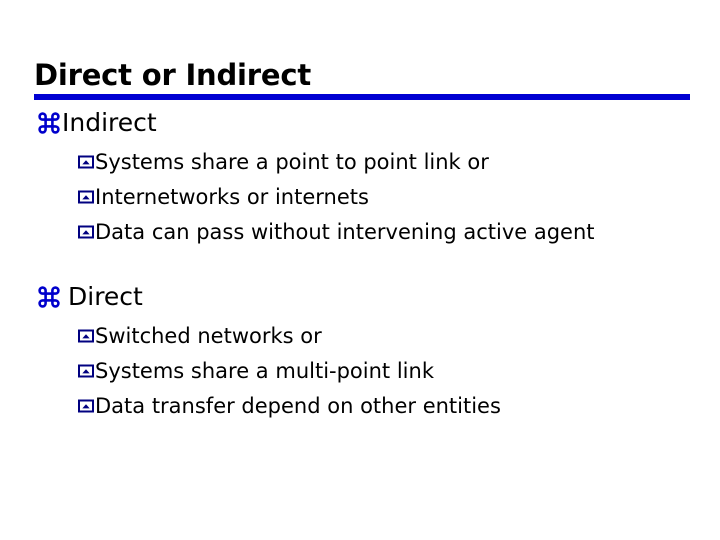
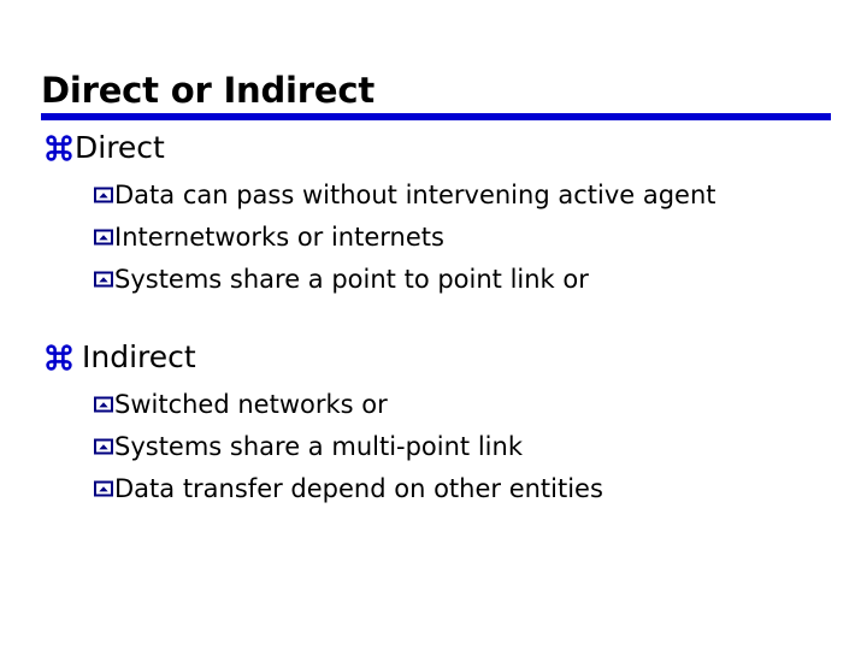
  Direct or Indirect
- Indirect
+ Direct
- Systems share a point to point link or
+ Data can pass without intervening active agent
  Internetworks or internets
- Data can pass without intervening active agent
+ Systems share a point to point link or
- Direct
+ Indirect
  Switched networks or
  Systems share a multi-point link
  Data transfer depend on other entities
